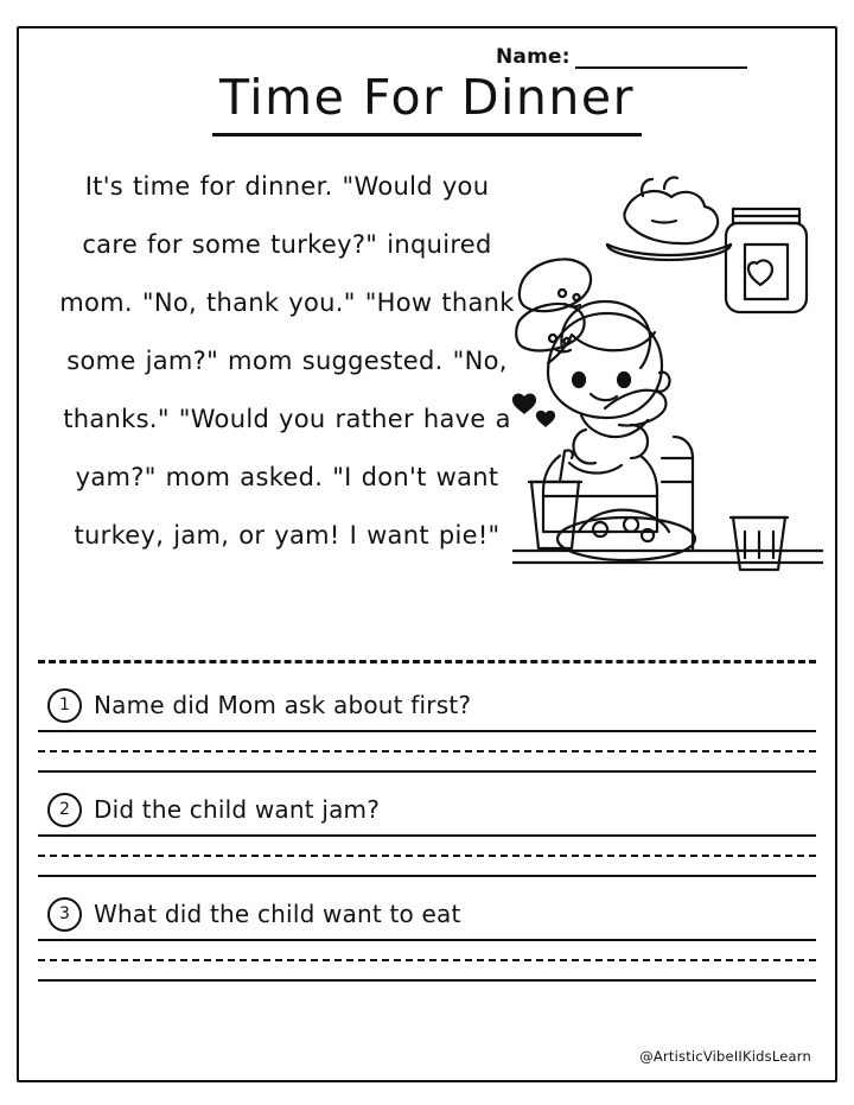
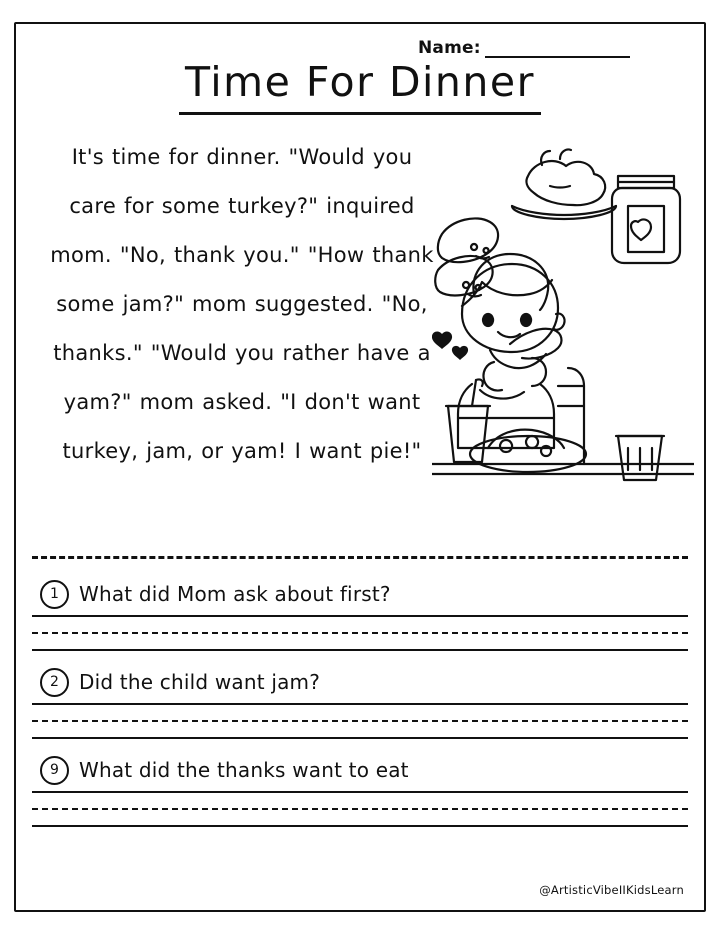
  Name:
  Time For Dinner
  It's time for dinner. "Would you care for some turkey?" inquired mom. "No, thank you." "How thank some jam?" mom suggested. "No, thanks." "Would you rather have a yam?" mom asked. "I don't want turkey, jam, or yam! I want pie!"
  1
- Name did Mom ask about first?
+ What did Mom ask about first?
  2
  Did the child want jam?
- 3
+ 9
- What did the child want to eat
+ What did the thanks want to eat
  @ArtisticVibeIIKidsLearn
